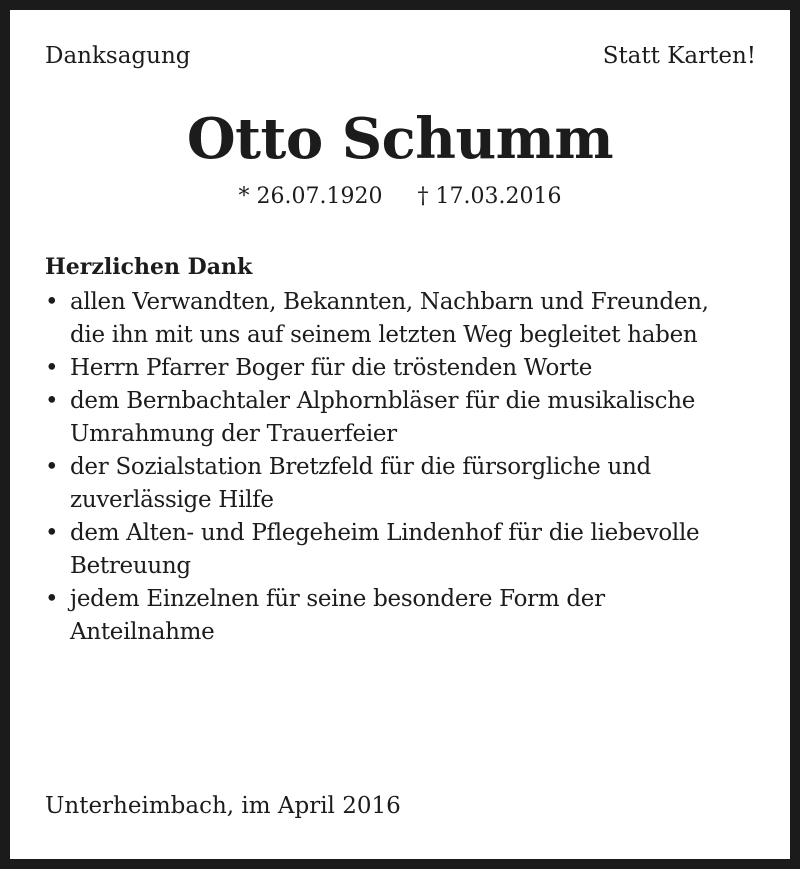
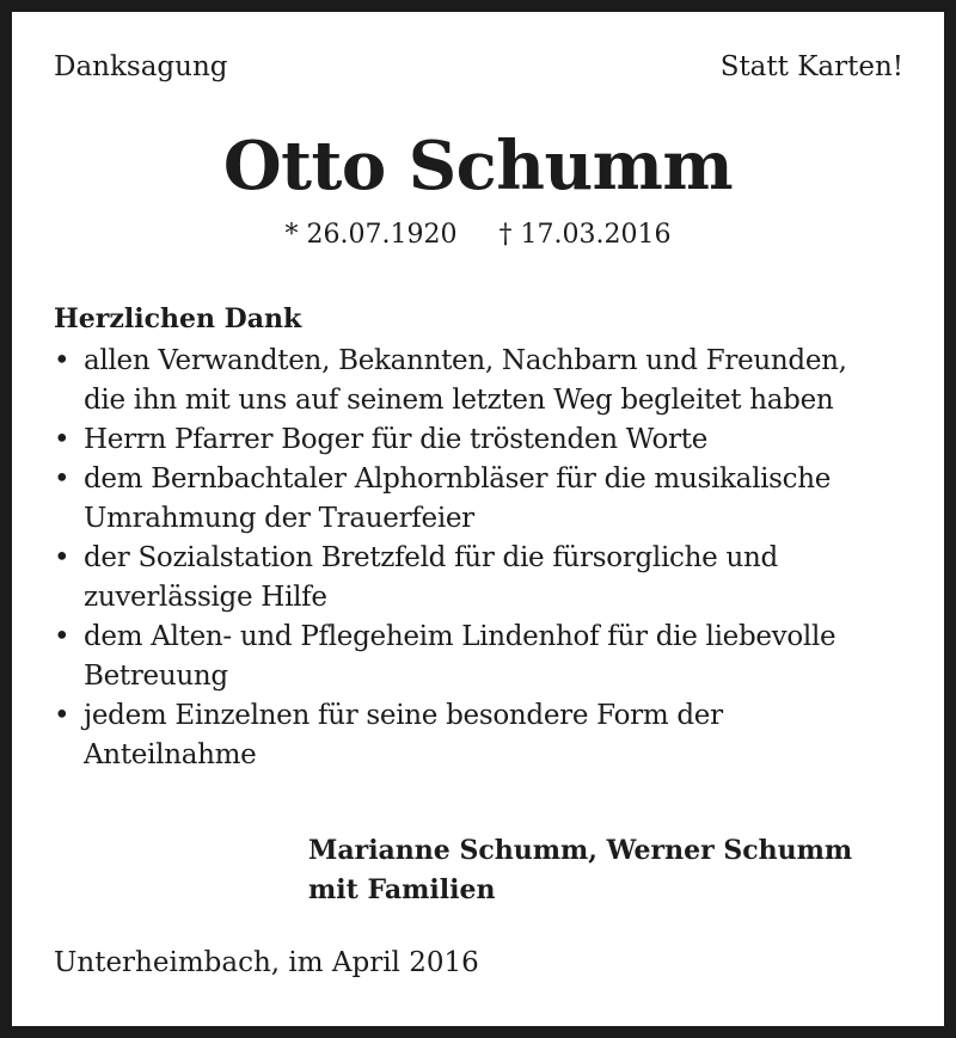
  Danksagung
  Statt Karten!
  Otto Schumm
  * 26.07.1920 † 17.03.2016
  Herzlichen Dank
  •
  allen Verwandten, Bekannten, Nachbarn und Freunden,
  die ihn mit uns auf seinem letzten Weg begleitet haben
  •
  Herrn Pfarrer Boger für die tröstenden Worte
  •
  dem Bernbachtaler Alphornbläser für die musikalische
  Umrahmung der Trauerfeier
  •
  der Sozialstation Bretzfeld für die fürsorgliche und
  zuverlässige Hilfe
  •
  dem Alten- und Pflegeheim Lindenhof für die liebevolle
  Betreuung
  •
  jedem Einzelnen für seine besondere Form der
  Anteilnahme
+ Marianne Schumm, Werner Schumm
+ mit Familien
  Unterheimbach, im April 2016
